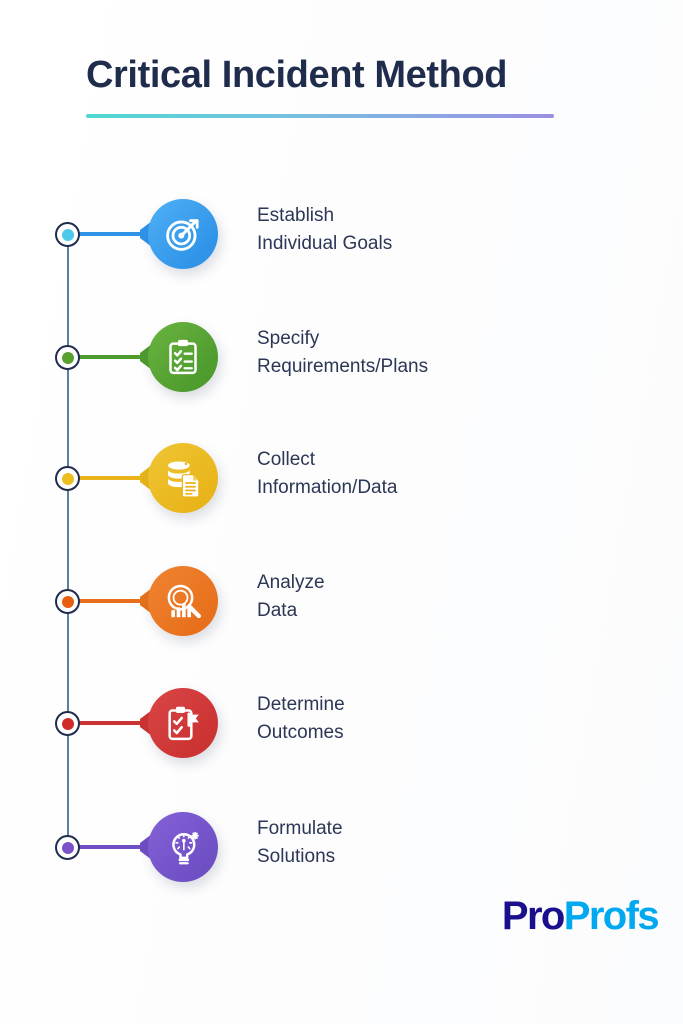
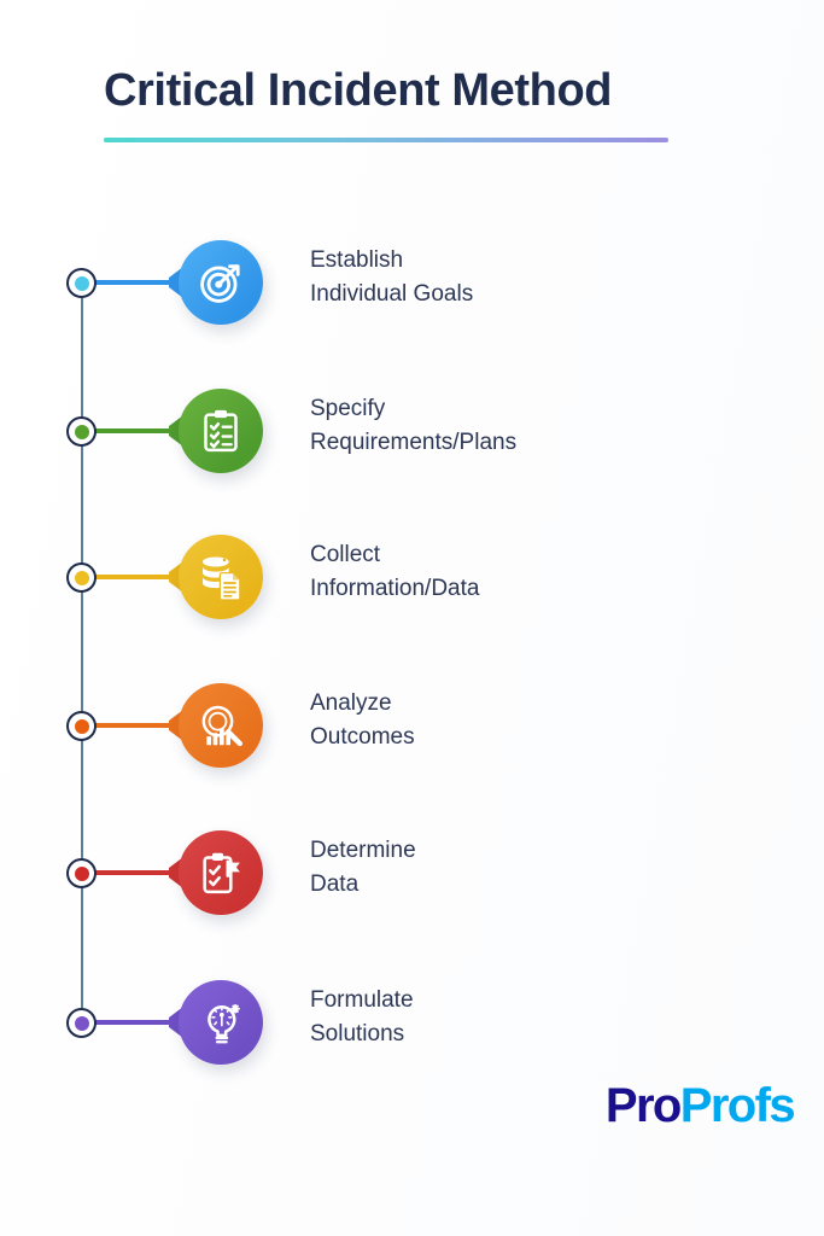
  Critical Incident Method
  Establish
  Individual Goals
  Specify
  Requirements/Plans
  Collect
  Information/Data
  Analyze
- Data
+ Outcomes
  Determine
- Outcomes
+ Data
  Formulate
  Solutions
  ProProfs
